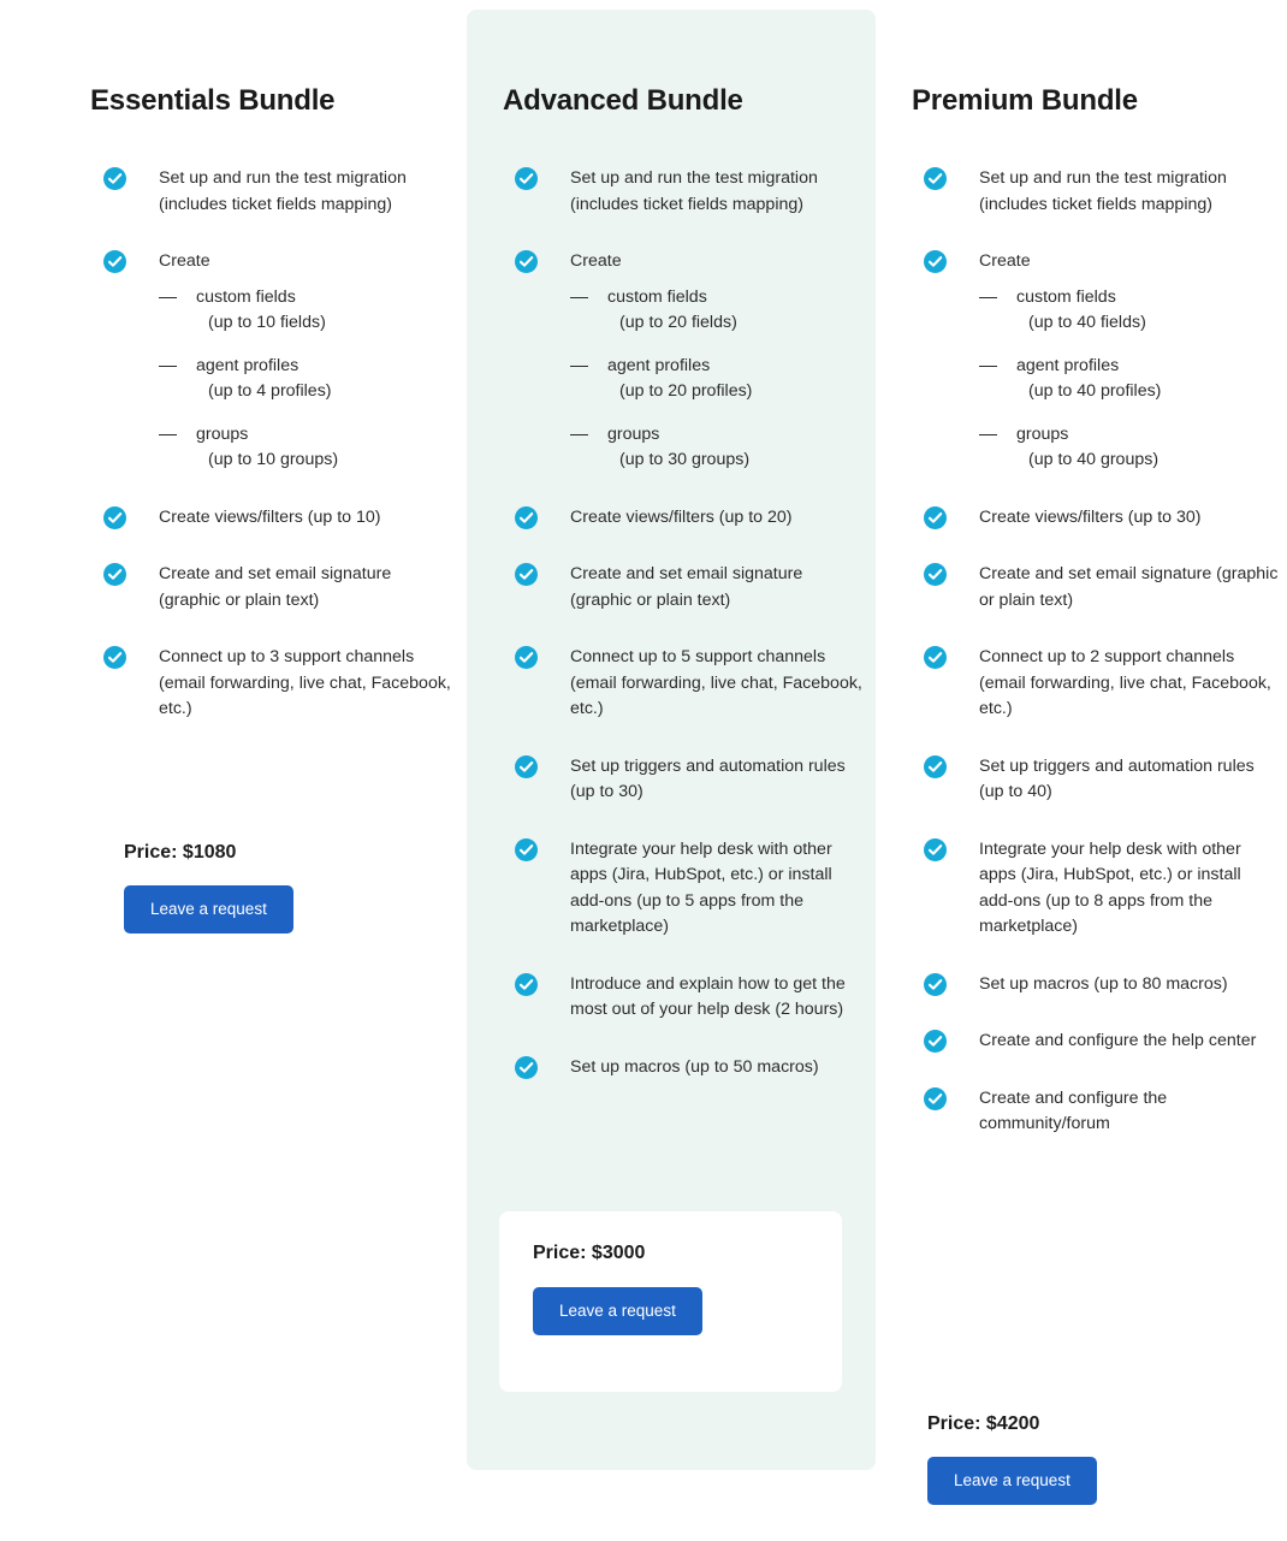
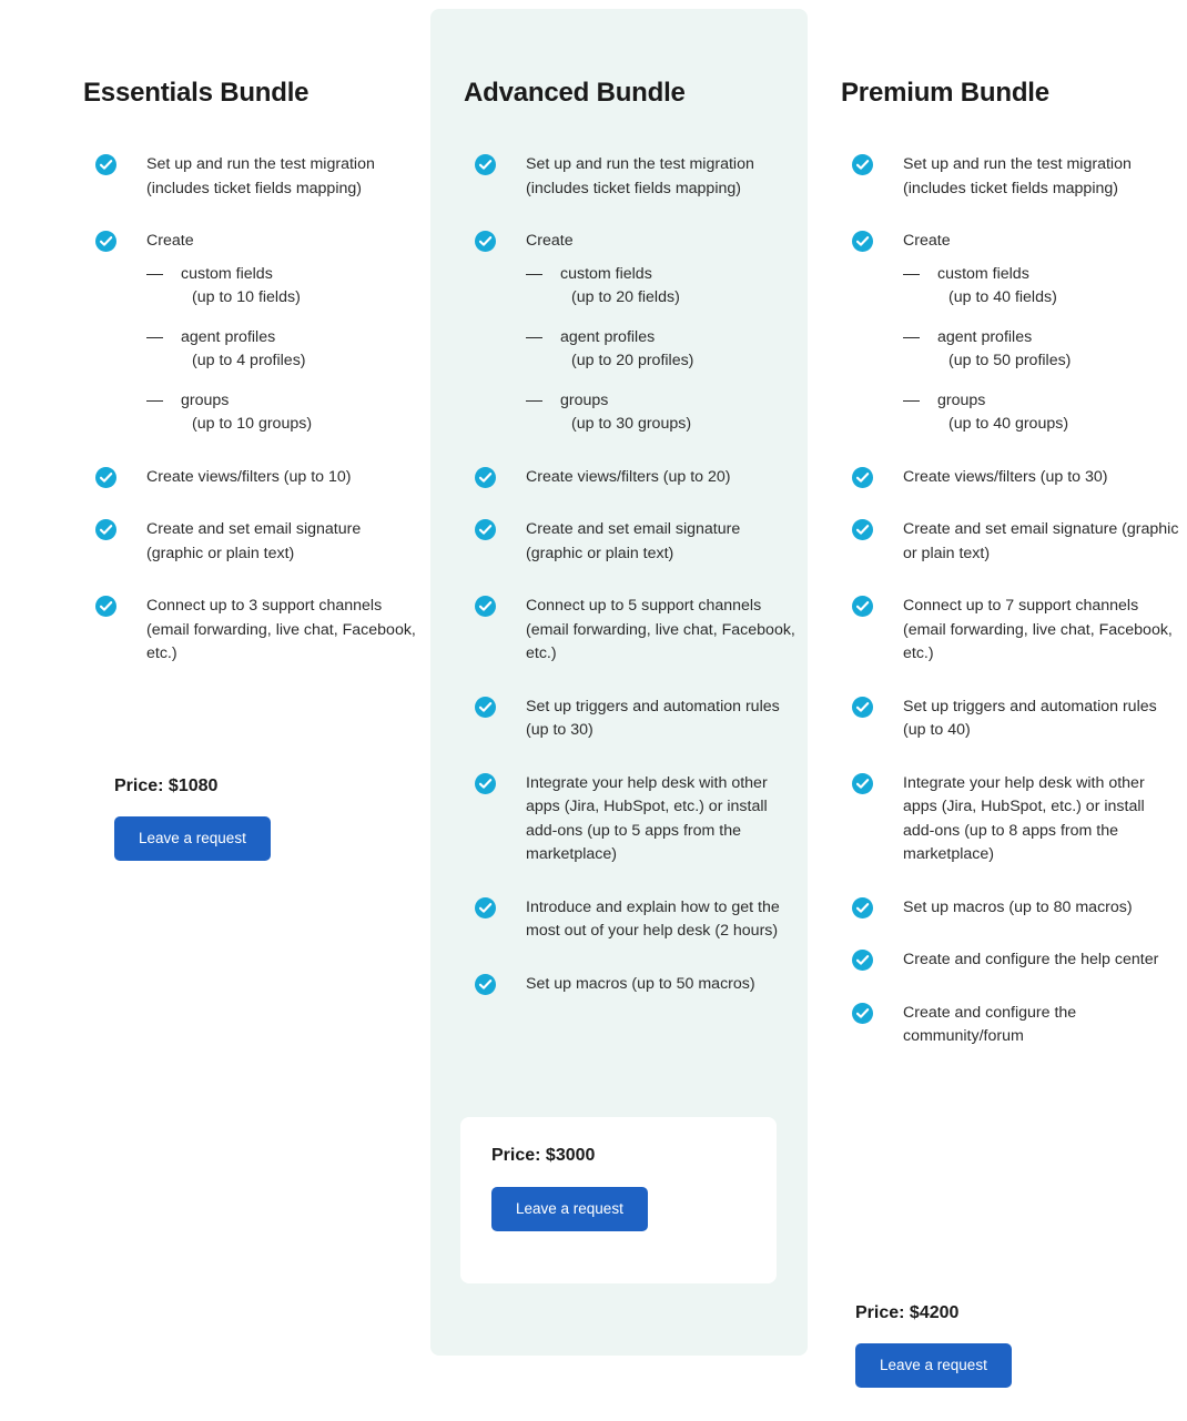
  Essentials Bundle
  Set up and run the test migration (includes ticket fields mapping)
  Create
  custom fields
  (up to 10 fields)
  agent profiles
  (up to 4 profiles)
  groups
  (up to 10 groups)
  Create views/filters (up to 10)
  Create and set email signature (graphic or plain text)
  Connect up to 3 support channels (email forwarding, live chat, Facebook, etc.)
  Price: $1080
  Leave a request
  Advanced Bundle
  Set up and run the test migration (includes ticket fields mapping)
  Create
  custom fields
  (up to 20 fields)
  agent profiles
  (up to 20 profiles)
  groups
  (up to 30 groups)
  Create views/filters (up to 20)
  Create and set email signature (graphic or plain text)
  Connect up to 5 support channels (email forwarding, live chat, Facebook, etc.)
  Set up triggers and automation rules (up to 30)
  Integrate your help desk with other apps (Jira, HubSpot, etc.) or install add-ons (up to 5 apps from the marketplace)
  Introduce and explain how to get the most out of your help desk (2 hours)
  Set up macros (up to 50 macros)
  Price: $3000
  Leave a request
  Premium Bundle
  Set up and run the test migration (includes ticket fields mapping)
  Create
  custom fields
  (up to 40 fields)
  agent profiles
- (up to 40 profiles)
+ (up to 50 profiles)
  groups
  (up to 40 groups)
  Create views/filters (up to 30)
  Create and set email signature (graphic or plain text)
- Connect up to 2 support channels (email forwarding, live chat, Facebook, etc.)
+ Connect up to 7 support channels (email forwarding, live chat, Facebook, etc.)
  Set up triggers and automation rules (up to 40)
  Integrate your help desk with other apps (Jira, HubSpot, etc.) or install add-ons (up to 8 apps from the marketplace)
  Set up macros (up to 80 macros)
  Create and configure the help center
  Create and configure the community/forum
  Price: $4200
  Leave a request
